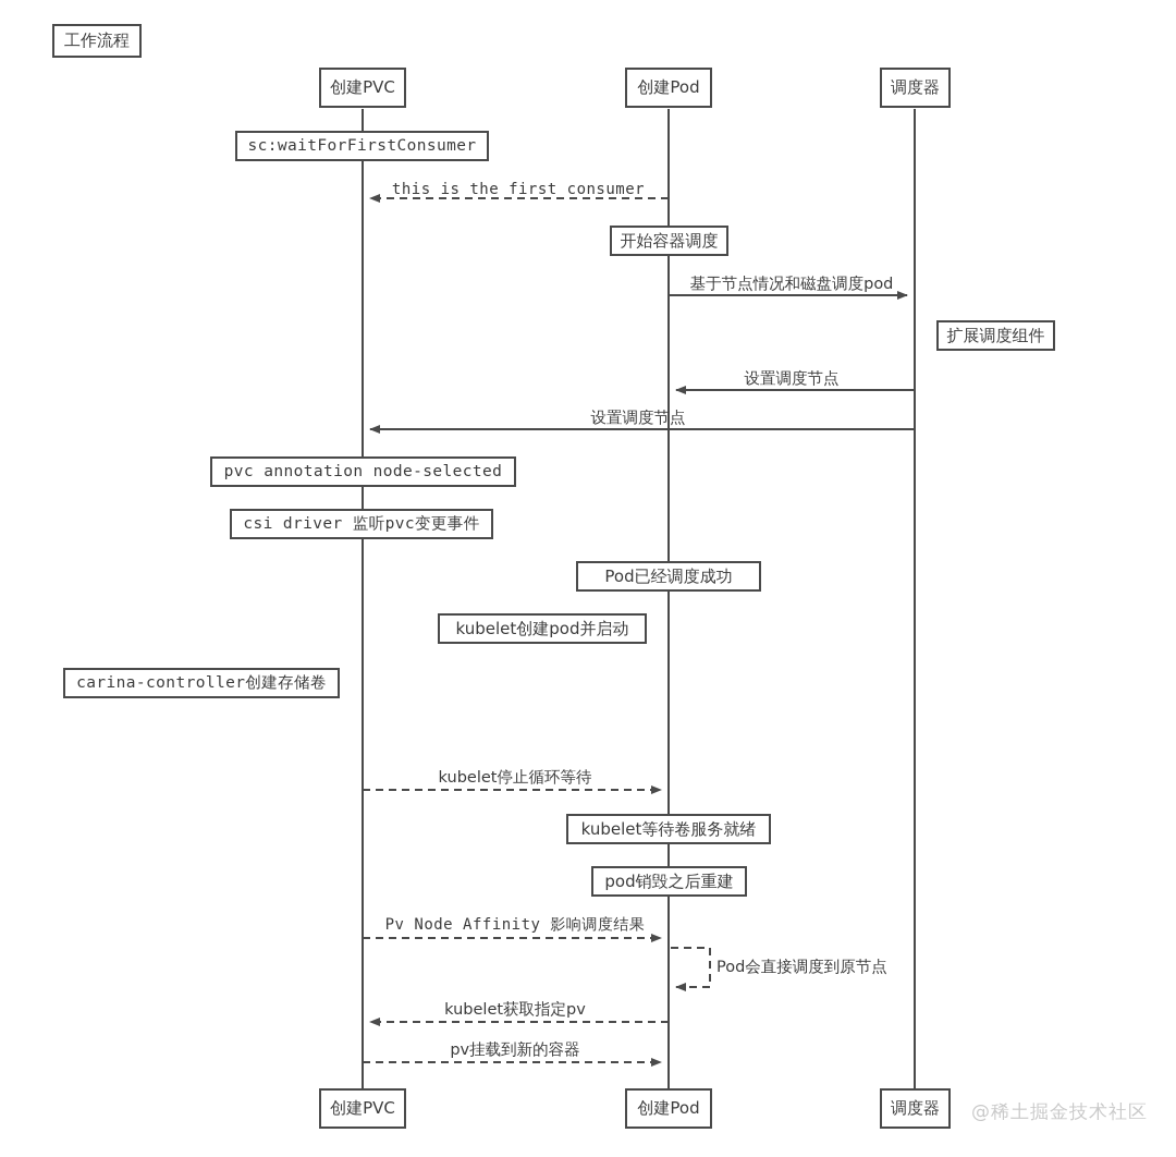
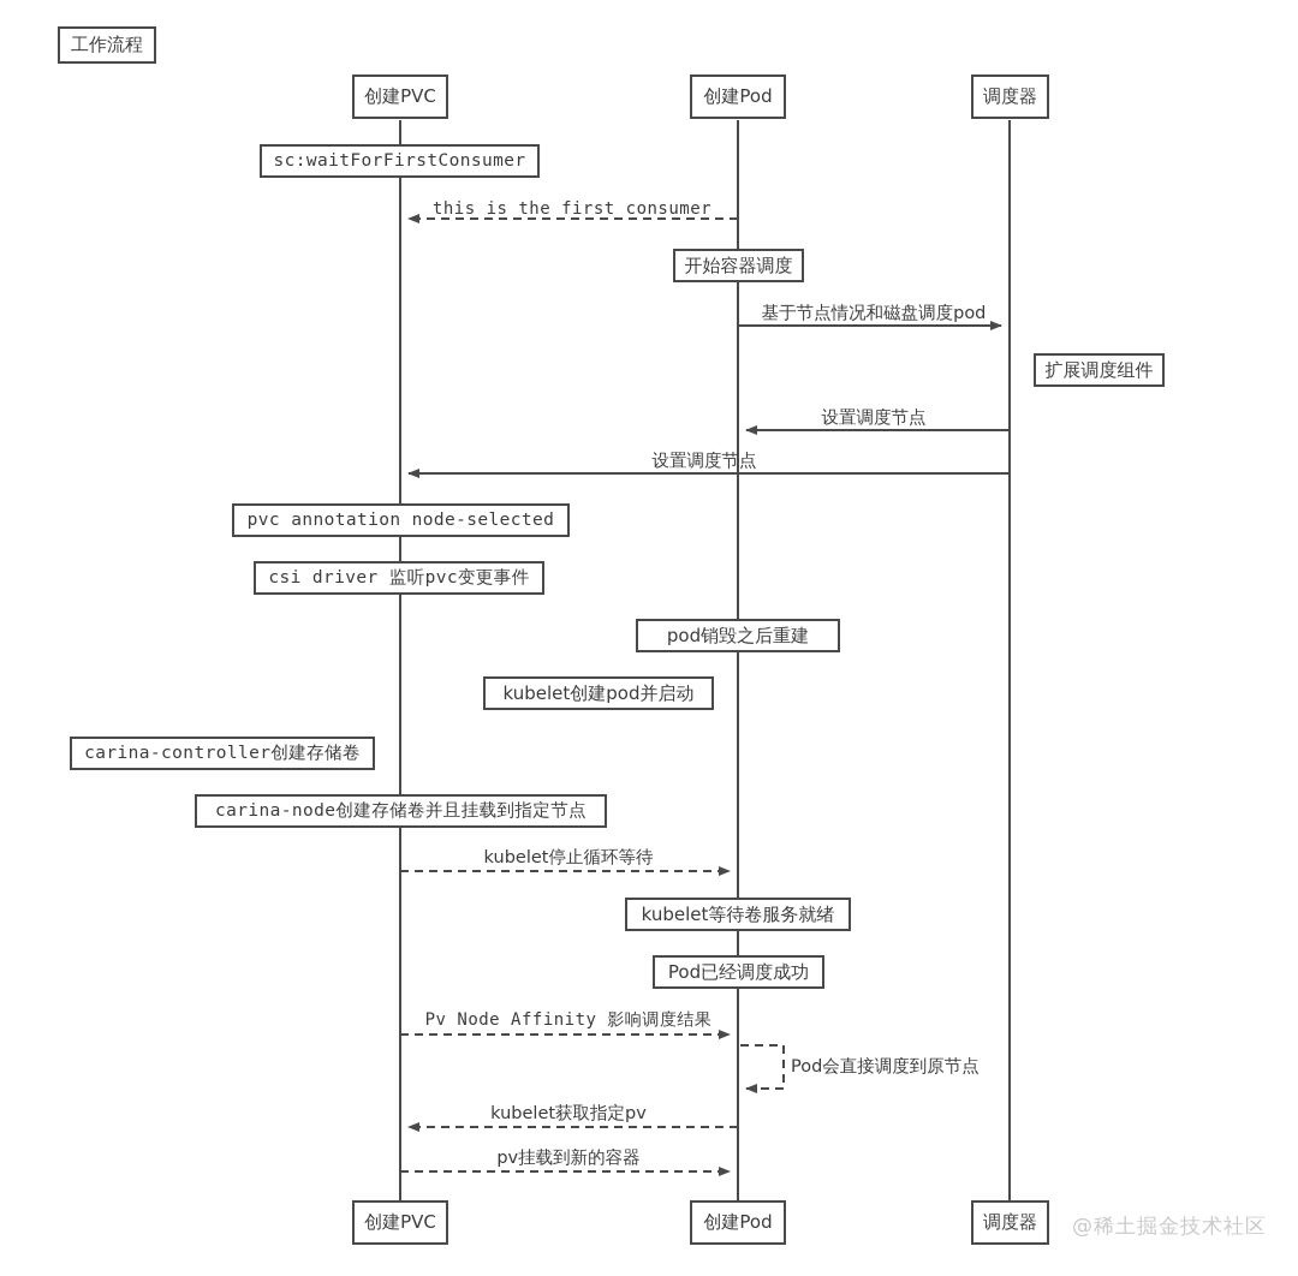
  工作流程
  创建PVC
  创建Pod
  调度器
  创建PVC
  创建Pod
  调度器
  sc:waitForFirstConsumer
  开始容器调度
  扩展调度组件
  pvc annotation node-selected
  csi driver 监听pvc变更事件
- Pod已经调度成功
+ pod销毁之后重建
  kubelet创建pod并启动
  carina-controller创建存储卷
+ carina-node创建存储卷并且挂载到指定节点
  kubelet等待卷服务就绪
- pod销毁之后重建
+ Pod已经调度成功
  Pod会直接调度到原节点
  this is the first consumer
  基于节点情况和磁盘调度pod
  设置调度节点
  设置调度节点
  kubelet停止循环等待
  Pv Node Affinity 影响调度结果
  kubelet获取指定pv
  pv挂载到新的容器
  @稀土掘金技术社区
